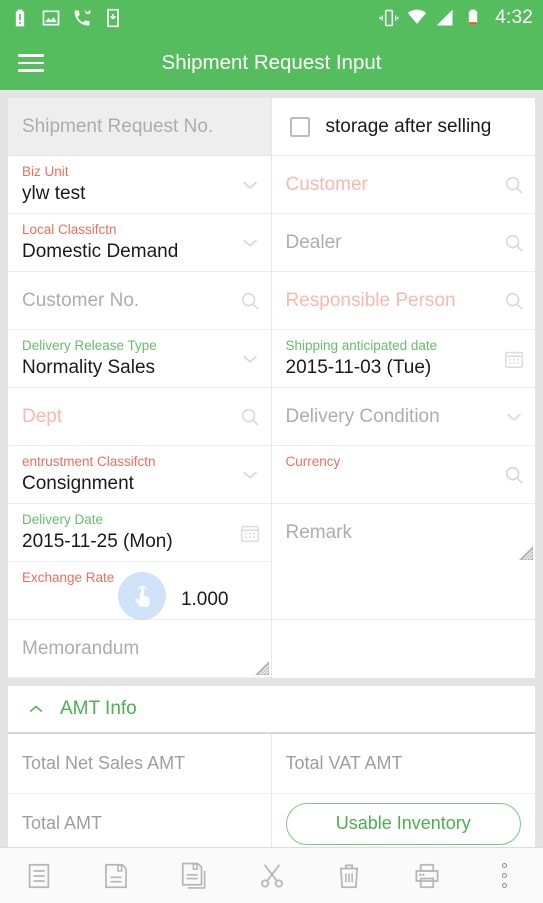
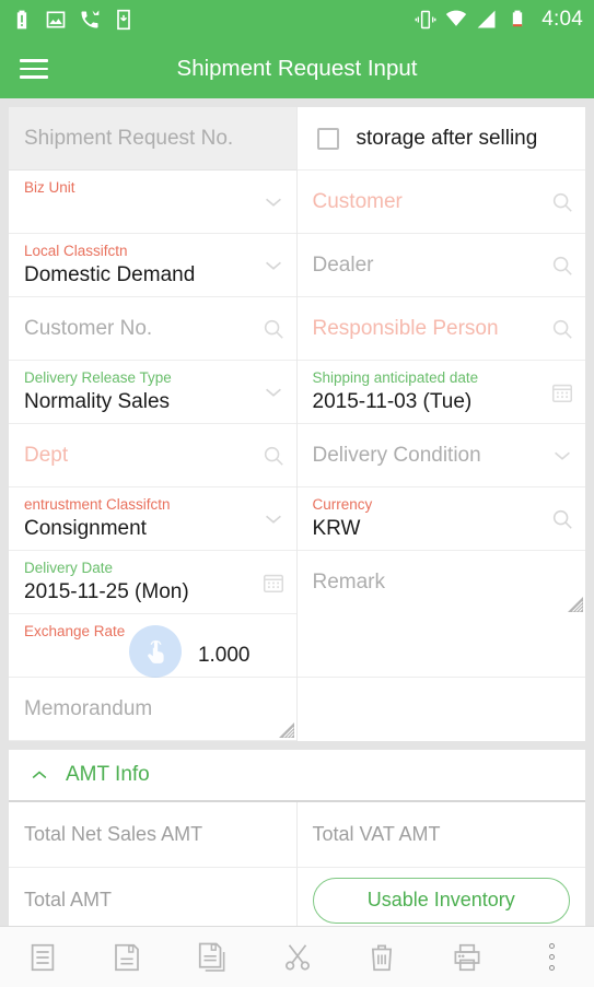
- 4:32
+ 4:04
  Shipment Request Input
  Shipment Request No.
  Biz Unit
- ylw test
  Local Classifctn
  Domestic Demand
  Customer No.
  Delivery Release Type
  Normality Sales
  Dept
  entrustment Classifctn
  Consignment
  Delivery Date
  2015-11-25 (Mon)
  Exchange Rate
  1.000
  Memorandum
  storage after selling
  Customer
  Dealer
  Responsible Person
  Shipping anticipated date
  2015-11-03 (Tue)
  Delivery Condition
  Currency
+ KRW
  Remark
  AMT Info
  Total Net Sales AMT
  Total VAT AMT
  Total AMT
  Usable Inventory
